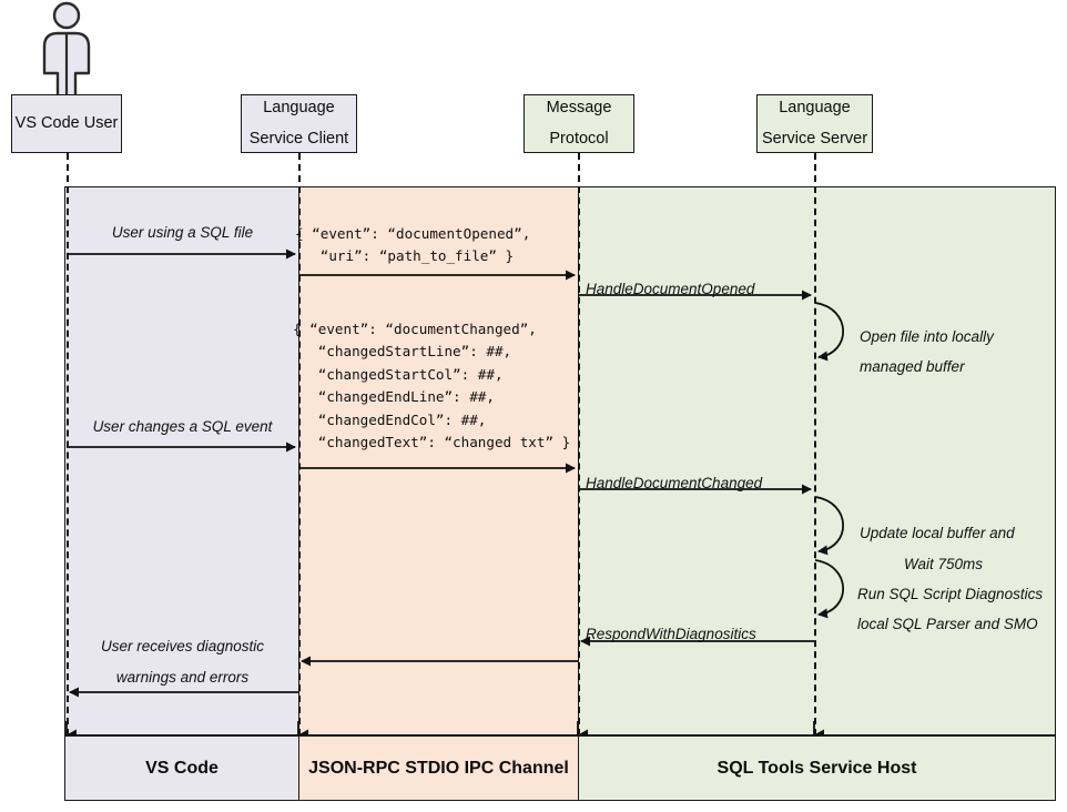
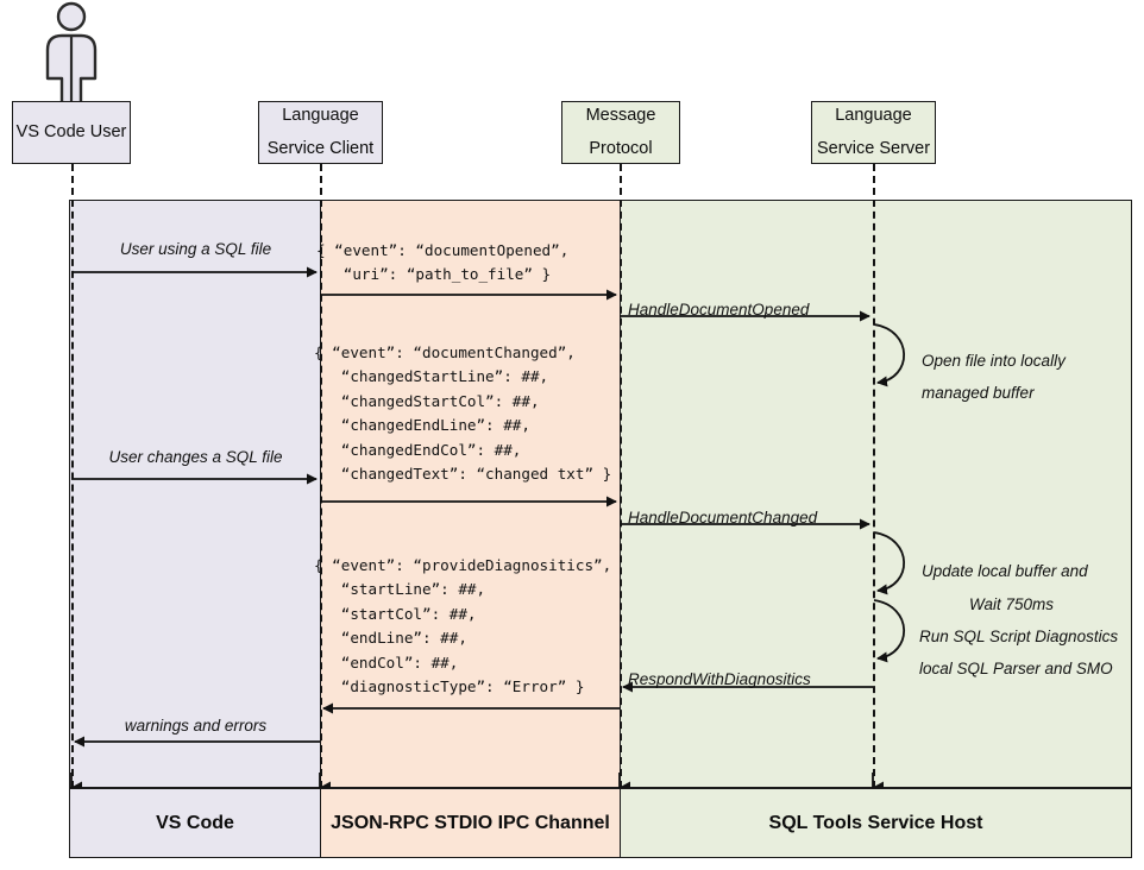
  VS Code User
  Language
  Service Client
  Message
  Protocol
  Language
  Service Server
  User using a SQL file
  HandleDocumentOpened
- User changes a SQL event
+ User changes a SQL file
  HandleDocumentChanged
  RespondWithDiagnositics
- User receives diagnostic
  warnings and errors
  { “event”: “documentOpened”,
  “uri”: “path_to_file” }
  { “event”: “documentChanged”,
  “changedStartLine”: ##,
  “changedStartCol”: ##,
  “changedEndLine”: ##,
  “changedEndCol”: ##,
  “changedText”: “changed txt” }
+ { “event”: “provideDiagnositics”,
+ “startLine”: ##,
+ “startCol”: ##,
+ “endLine”: ##,
+ “endCol”: ##,
+ “diagnosticType”: “Error” }
  Open file into locally
  managed buffer
  Update local buffer and
  Wait 750ms
  Run SQL Script Diagnostics
  local SQL Parser and SMO
  VS Code
  JSON-RPC STDIO IPC Channel
  SQL Tools Service Host
